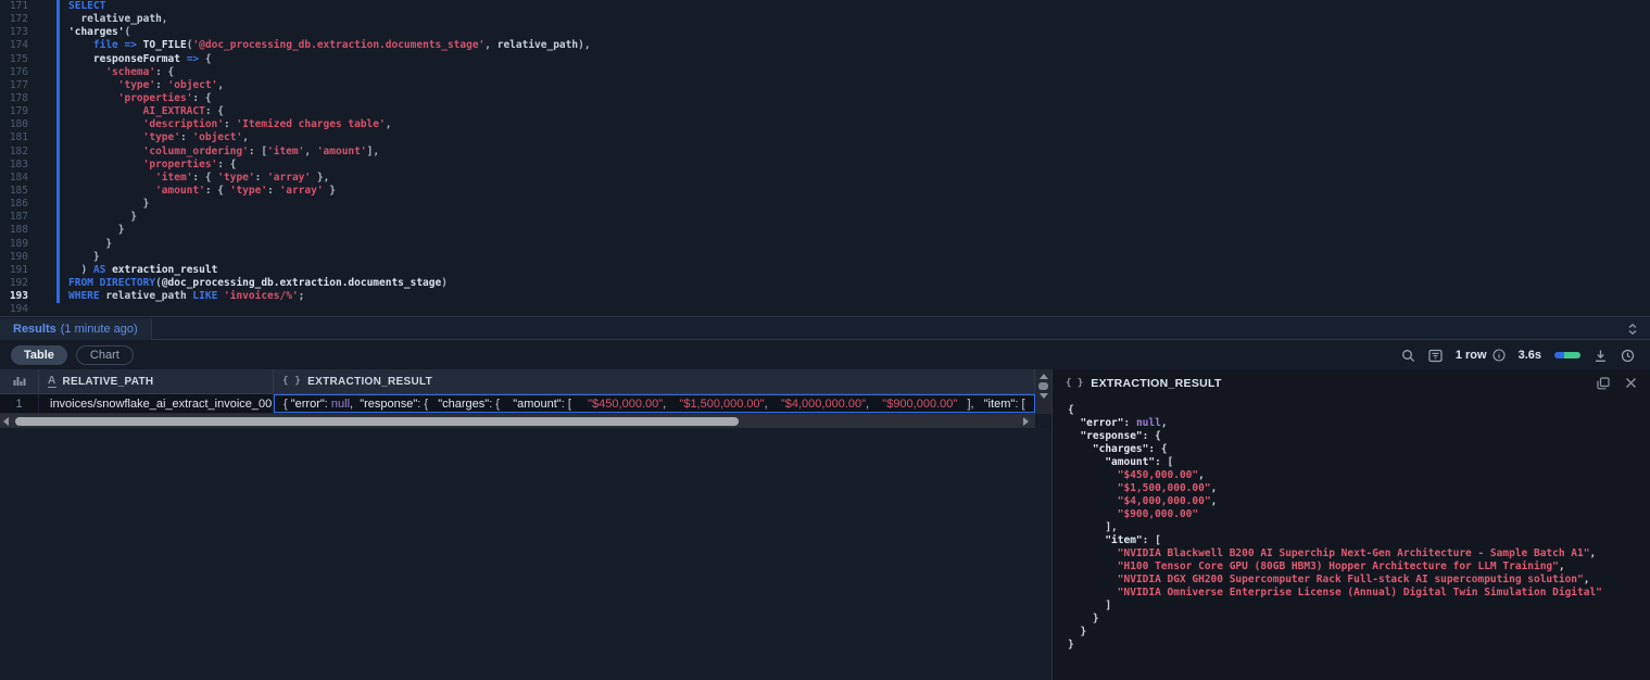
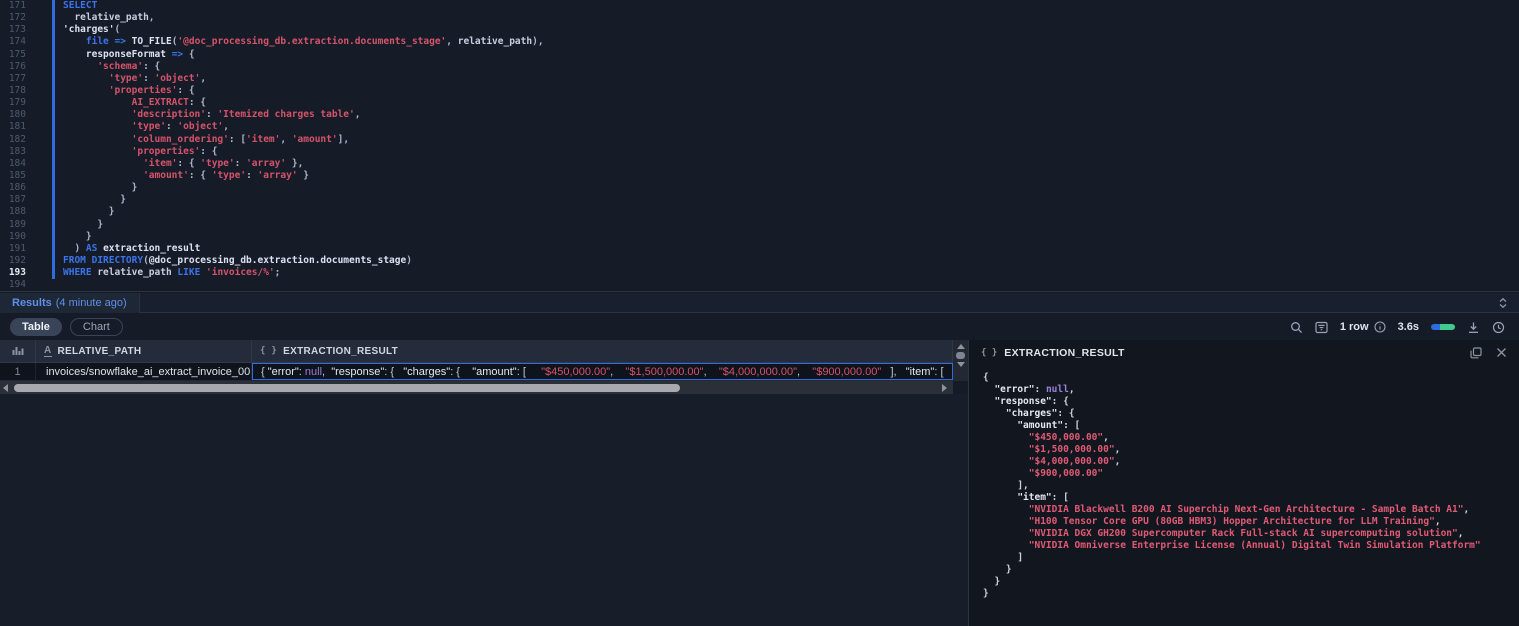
  171
  SELECT
  172
  relative_path,
  173
  'charges'(
  174
  file => TO_FILE('@doc_processing_db.extraction.documents_stage', relative_path),
  175
  responseFormat => {
  176
  'schema': {
  177
  'type': 'object',
  178
  'properties': {
  179
  AI_EXTRACT: {
  180
  'description': 'Itemized charges table',
  181
  'type': 'object',
  182
  'column_ordering': ['item', 'amount'],
  183
  'properties': {
  184
  'item': { 'type': 'array' },
  185
  'amount': { 'type': 'array' }
  186
  }
  187
  }
  188
  }
  189
  }
  190
  }
  191
  ) AS extraction_result
  192
  FROM DIRECTORY(@doc_processing_db.extraction.documents_stage)
  193
  WHERE relative_path LIKE 'invoices/%';
  194
  Results
- (1 minute ago)
+ (4 minute ago)
  Table
  Chart
  1 row
  3.6s
  A
  RELATIVE_PATH
  { }
  EXTRACTION_RESULT
  1
  invoices/snowflake_ai_extract_invoice_00
  {
  "error"
  :
  null
  ,
  "response"
  : {
  "charges"
  : {
  "amount"
  : [
  "$450,000.00"
  ,
  "$1,500,000.00"
  ,
  "$4,000,000.00"
  ,
  "$900,000.00"
  ],
  "item"
  : [
  { }
  EXTRACTION_RESULT
  {
  "error": null,
  "response": {
  "charges": {
  "amount": [
  "$450,000.00",
  "$1,500,000.00",
  "$4,000,000.00",
  "$900,000.00"
  ],
  "item": [
  "NVIDIA Blackwell B200 AI Superchip Next-Gen Architecture - Sample Batch A1",
  "H100 Tensor Core GPU (80GB HBM3) Hopper Architecture for LLM Training",
  "NVIDIA DGX GH200 Supercomputer Rack Full-stack AI supercomputing solution",
- "NVIDIA Omniverse Enterprise License (Annual) Digital Twin Simulation Digital"
+ "NVIDIA Omniverse Enterprise License (Annual) Digital Twin Simulation Platform"
  ]
  }
  }
  }
